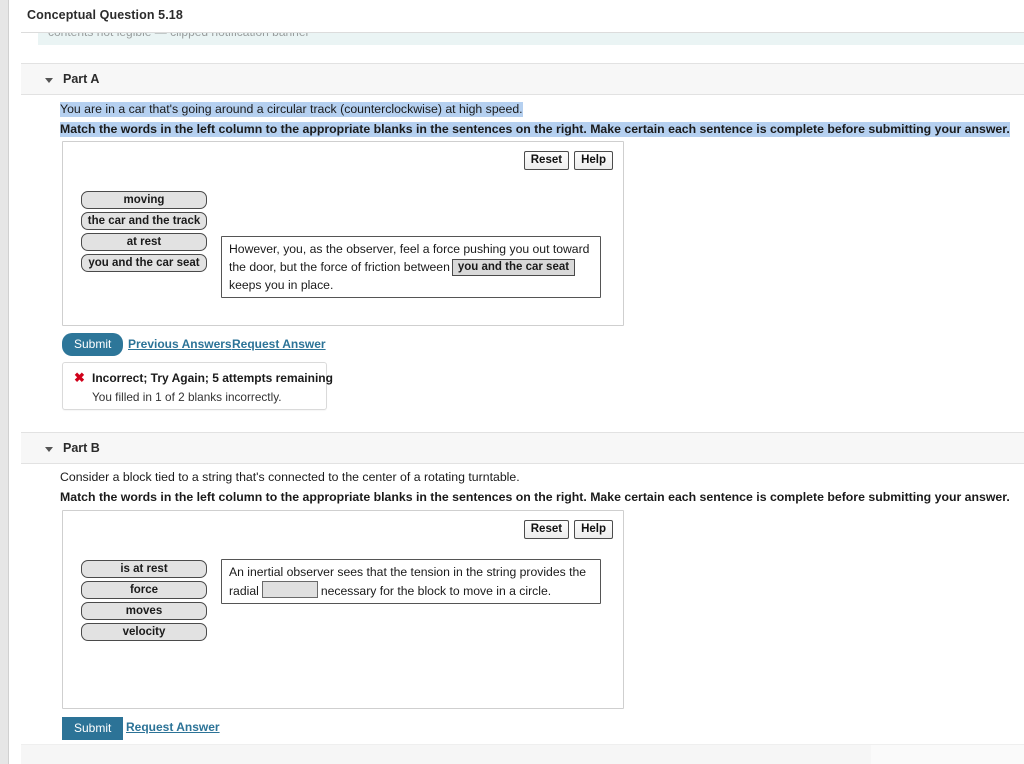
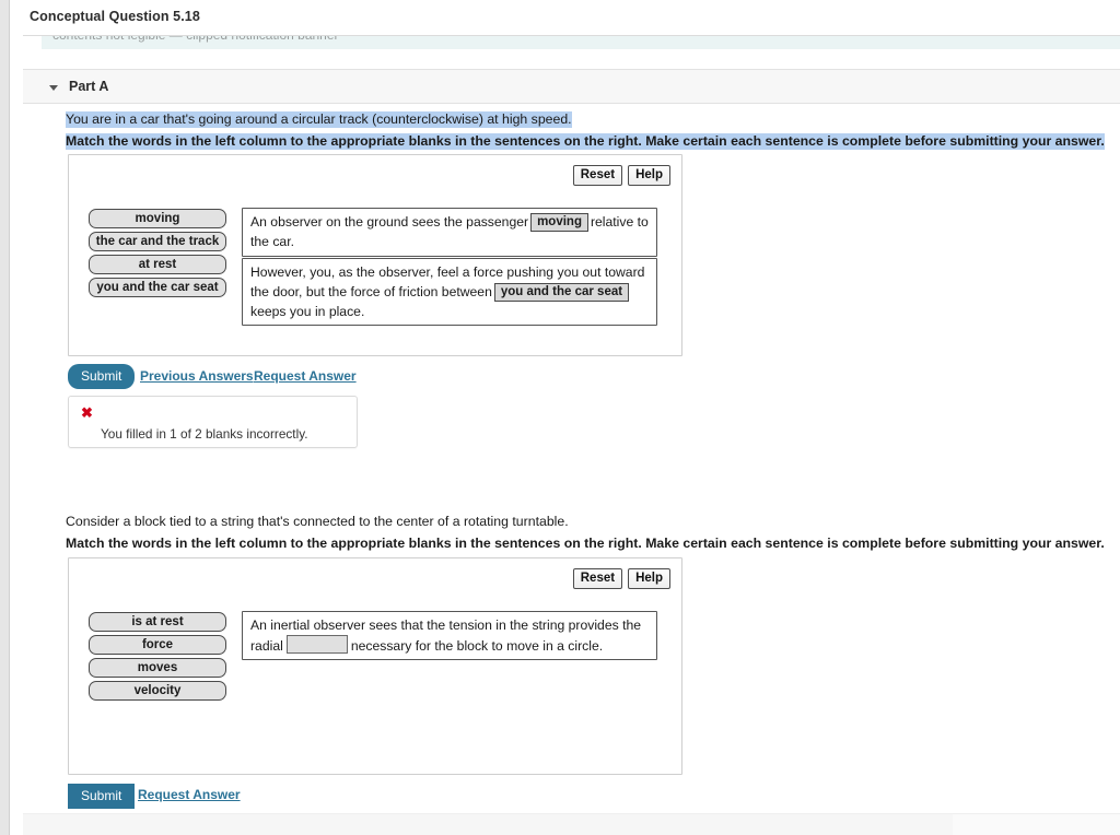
  Conceptual Question 5.18
  Part A
  You are in a car that's going around a circular track (counterclockwise) at high speed.
  Match the words in the left column to the appropriate blanks in the sentences on the right. Make certain each sentence is complete before submitting your answer.
  Reset
  Help
  moving
  the car and the track
  at rest
  you and the car seat
+ An observer on the ground sees the passenger moving relative to the car.
  However, you, as the observer, feel a force pushing you out toward the door, but the force of friction between you and the car seatkeeps you in place.
  Submit
  Previous Answers
  Request Answer
  ✖
- Incorrect; Try Again; 5 attempts remaining
  You filled in 1 of 2 blanks incorrectly.
- Part B
  Consider a block tied to a string that's connected to the center of a rotating turntable.
  Match the words in the left column to the appropriate blanks in the sentences on the right. Make certain each sentence is complete before submitting your answer.
  Reset
  Help
  is at rest
  force
  moves
  velocity
  An inertial observer sees that the tension in the string provides the radial necessary for the block to move in a circle.
  Submit
  Request Answer
